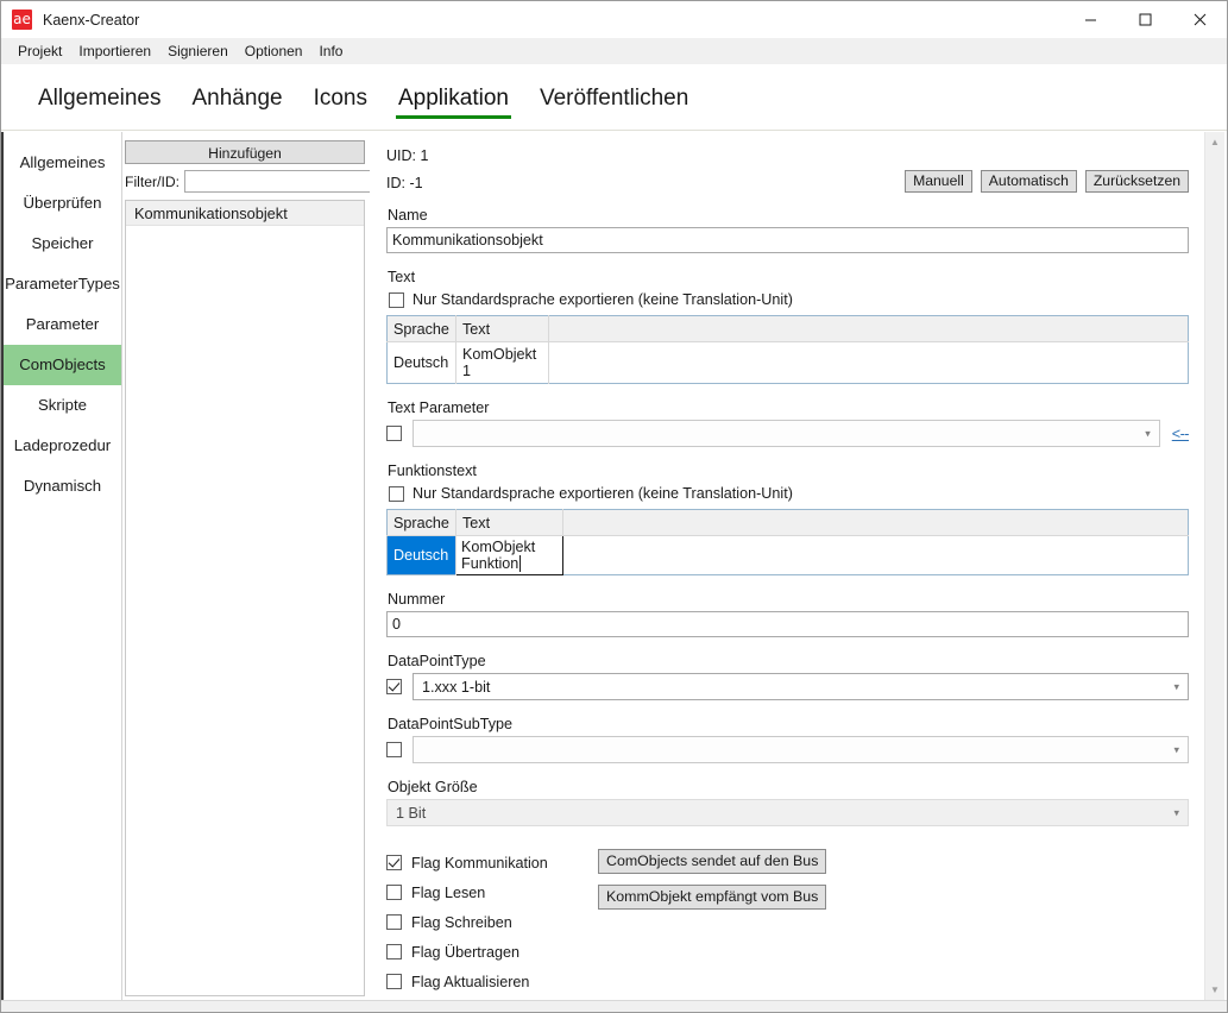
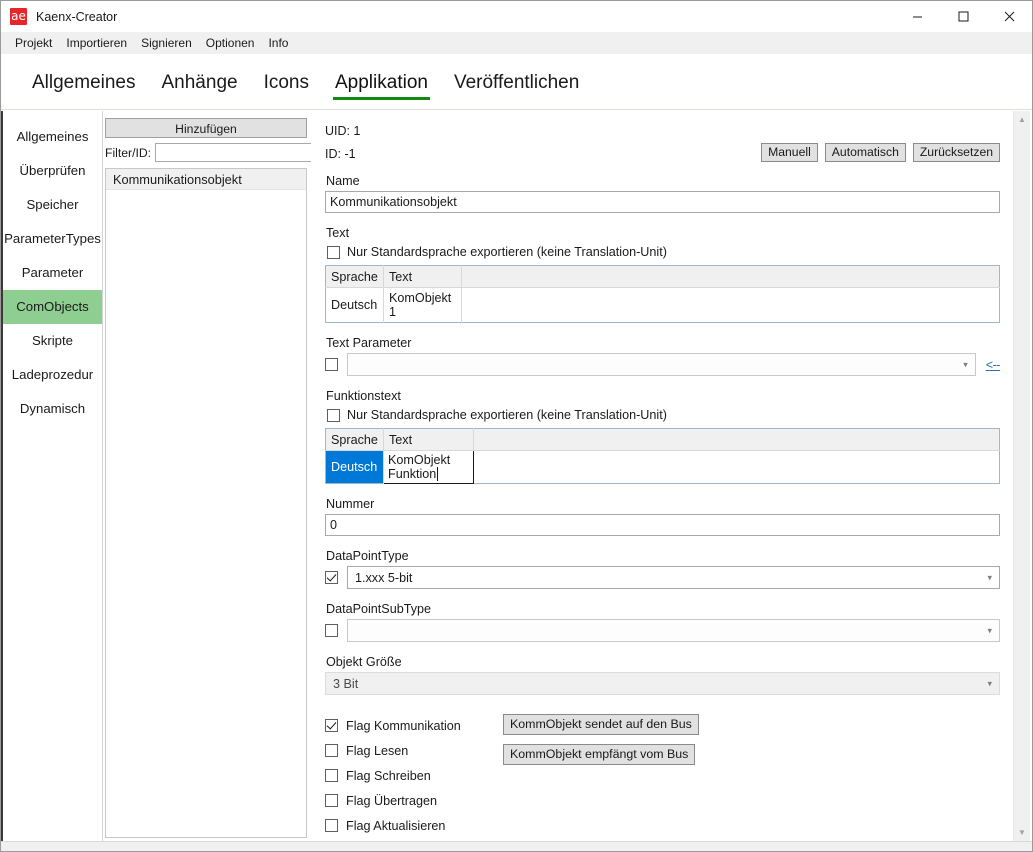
  ae
  Kaenx-Creator
  Projekt
  Importieren
  Signieren
  Optionen
  Info
  Allgemeines
  Anhänge
  Icons
  Applikation
  Veröffentlichen
  Allgemeines
  Überprüfen
  Speicher
  ParameterTypes
  Parameter
  ComObjects
  Skripte
  Ladeprozedur
  Dynamisch
  Hinzufügen
  Filter/ID:
  Kommunikationsobjekt
  UID: 1
  ID: -1
  Manuell
  Automatisch
  Zurücksetzen
  Name
  Kommunikationsobjekt
  Text
  Nur Standardsprache exportieren (keine Translation-Unit)
  Sprache	Text
  Deutsch	KomObjekt 1
  Text Parameter
  ▾
  <--
  Funktionstext
  Nur Standardsprache exportieren (keine Translation-Unit)
  Sprache	Text
  Deutsch	KomObjekt Funktion
  Nummer
  0
  DataPointType
- 1.xxx 1-bit
+ 1.xxx 5-bit
  ▾
  DataPointSubType
  ▾
  Objekt Größe
- 1 Bit
+ 3 Bit
  ▾
  Flag Kommunikation
  Flag Lesen
  Flag Schreiben
  Flag Übertragen
  Flag Aktualisieren
- ComObjects sendet auf den Bus
+ KommObjekt sendet auf den Bus
  KommObjekt empfängt vom Bus
  ▲
  ▼
